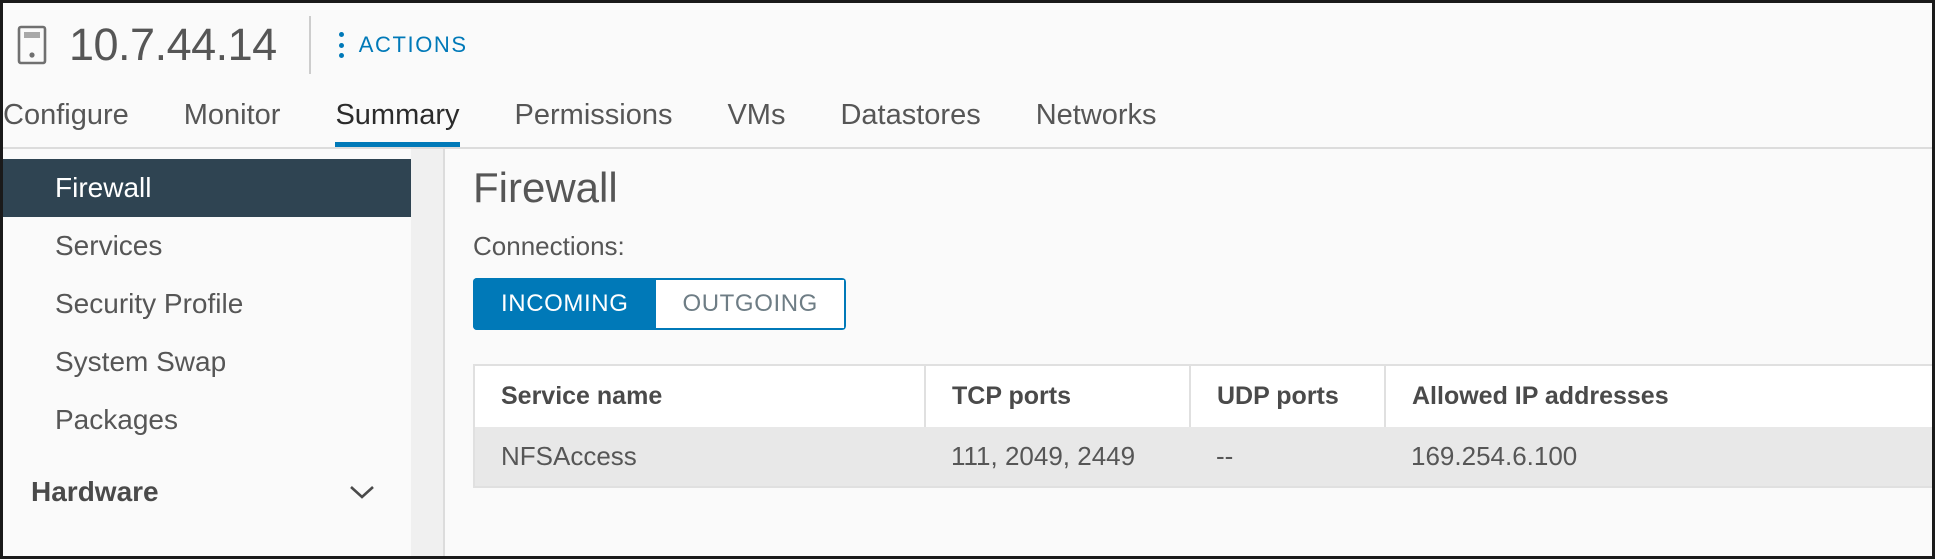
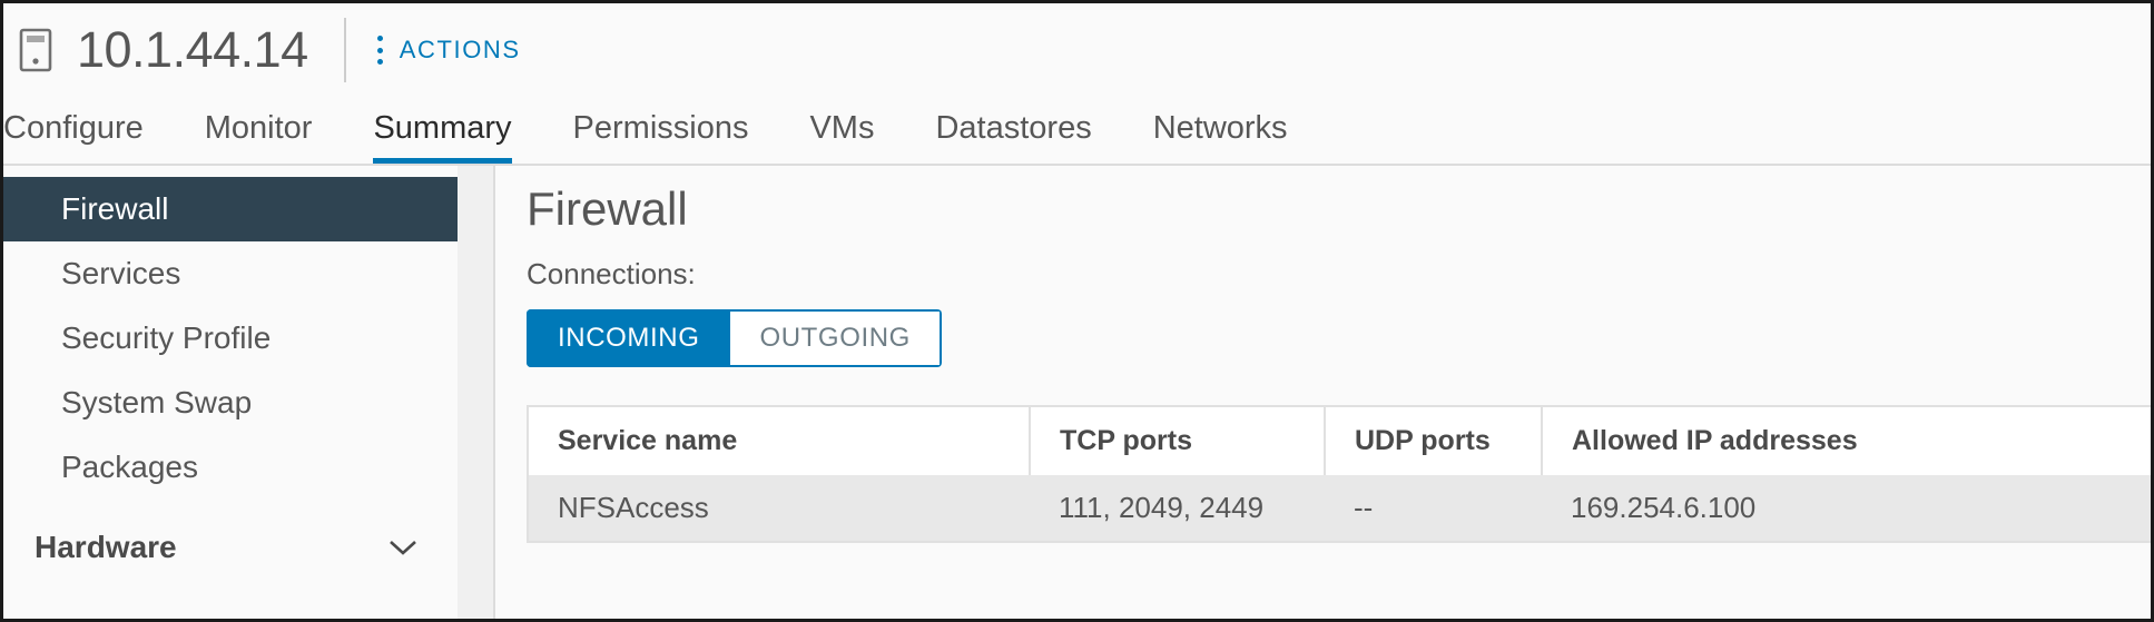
- 10.7.44.14
+ 10.1.44.14
  ACTIONS
  Configure
  Monitor
  Summary
  Permissions
  VMs
  Datastores
  Networks
  Firewall
  Services
  Security Profile
  System Swap
  Packages
  Hardware
  Firewall
  Connections:
  INCOMING
  OUTGOING
  Service name	TCP ports	UDP ports	Allowed IP addresses
  NFSAccess	111, 2049, 2449	--	169.254.6.100
